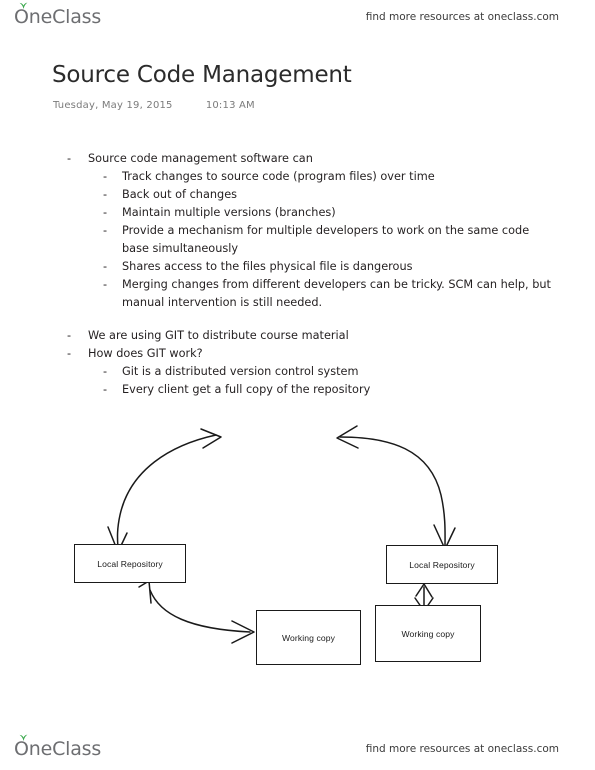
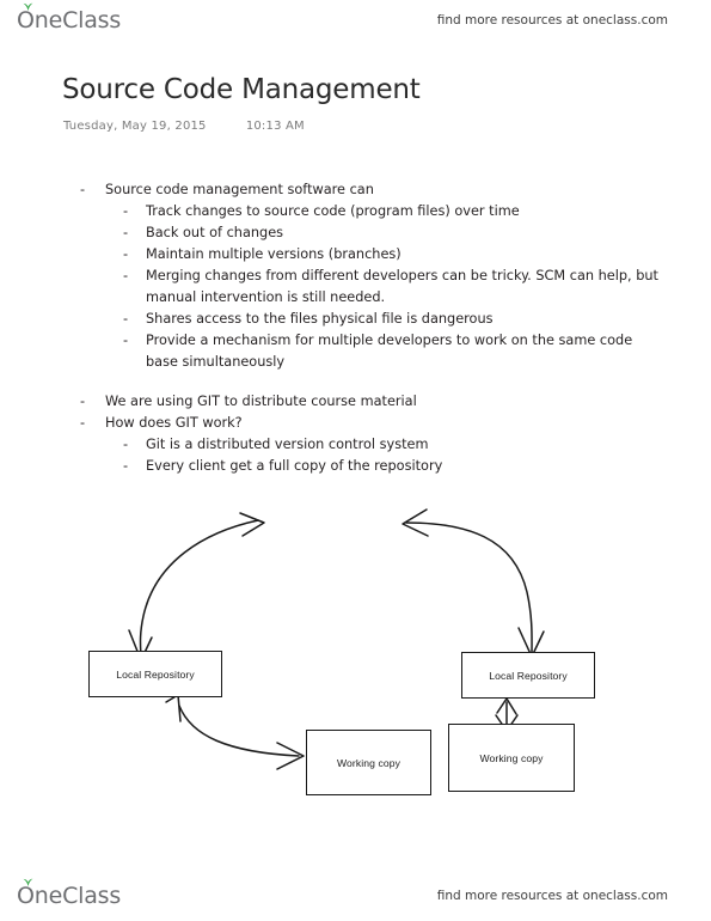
  O
  neClass
  find more resources at oneclass.com
  Source Code Management
  Tuesday, May 19, 2015 10:13 AM
  -
  Source code management software can
  -
  Track changes to source code (program files) over time
  -
  Back out of changes
  -
  Maintain multiple versions (branches)
  -
- Provide a mechanism for multiple developers to work on the same code base simultaneously
+ Merging changes from different developers can be tricky. SCM can help, but manual intervention is still needed.
  -
  Shares access to the files physical file is dangerous
  -
- Merging changes from different developers can be tricky. SCM can help, but manual intervention is still needed.
+ Provide a mechanism for multiple developers to work on the same code base simultaneously
  -
  We are using GIT to distribute course material
  -
  How does GIT work?
  -
  Git is a distributed version control system
  -
  Every client get a full copy of the repository
  Local Repository
  Local Repository
  Working copy
  Working copy
  O
  neClass
  find more resources at oneclass.com
